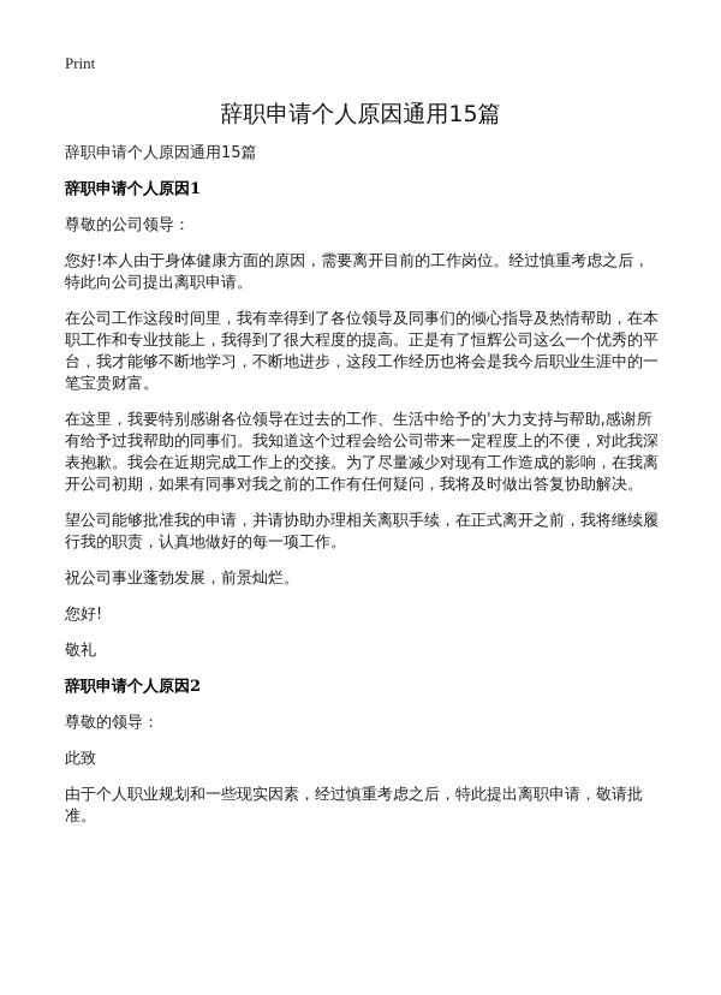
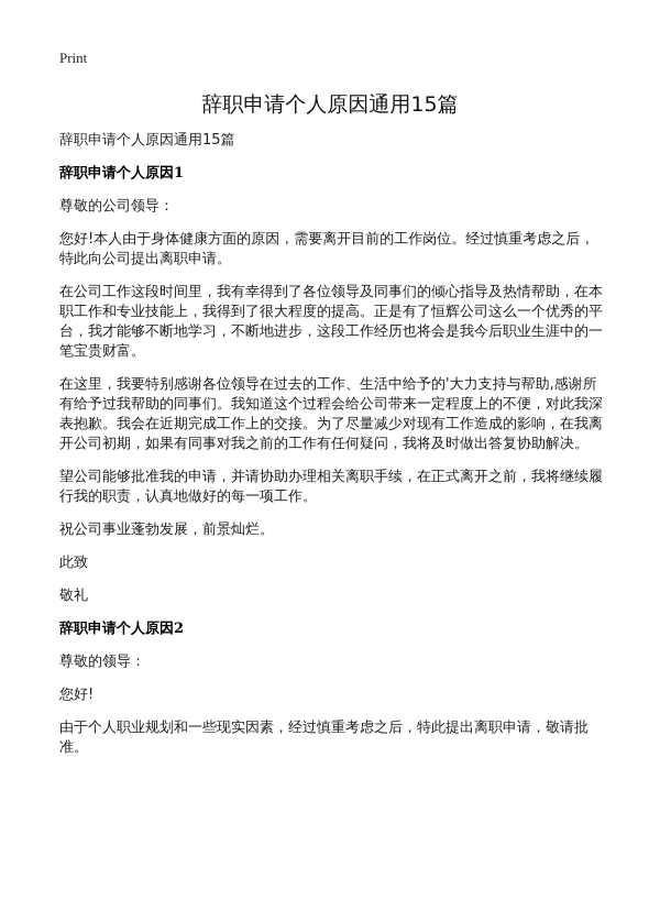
  Print
  辞职申请个人原因通用15篇
  辞职申请个人原因通用15篇
  辞职申请个人原因1
  尊敬的公司领导：
  您好!本人由于身体健康方面的原因，需要离开目前的工作岗位。经过慎重考虑之后，特此向公司提出离职申请。
  在公司工作这段时间里，我有幸得到了各位领导及同事们的倾心指导及热情帮助，在本职工作和专业技能上，我得到了很大程度的提高。正是有了恒辉公司这么一个优秀的平台，我才能够不断地学习，不断地进步，这段工作经历也将会是我今后职业生涯中的一笔宝贵财富。
  在这里，我要特别感谢各位领导在过去的工作、生活中给予的'大力支持与帮助,感谢所有给予过我帮助的同事们。我知道这个过程会给公司带来一定程度上的不便，对此我深表抱歉。我会在近期完成工作上的交接。为了尽量减少对现有工作造成的影响，在我离开公司初期，如果有同事对我之前的工作有任何疑问，我将及时做出答复协助解决。
  望公司能够批准我的申请，并请协助办理相关离职手续，在正式离开之前，我将继续履行我的职责，认真地做好的每一项工作。
  祝公司事业蓬勃发展，前景灿烂。
- 您好!
+ 此致
  敬礼
  辞职申请个人原因2
  尊敬的领导：
- 此致
+ 您好!
  由于个人职业规划和一些现实因素，经过慎重考虑之后，特此提出离职申请，敬请批准。
